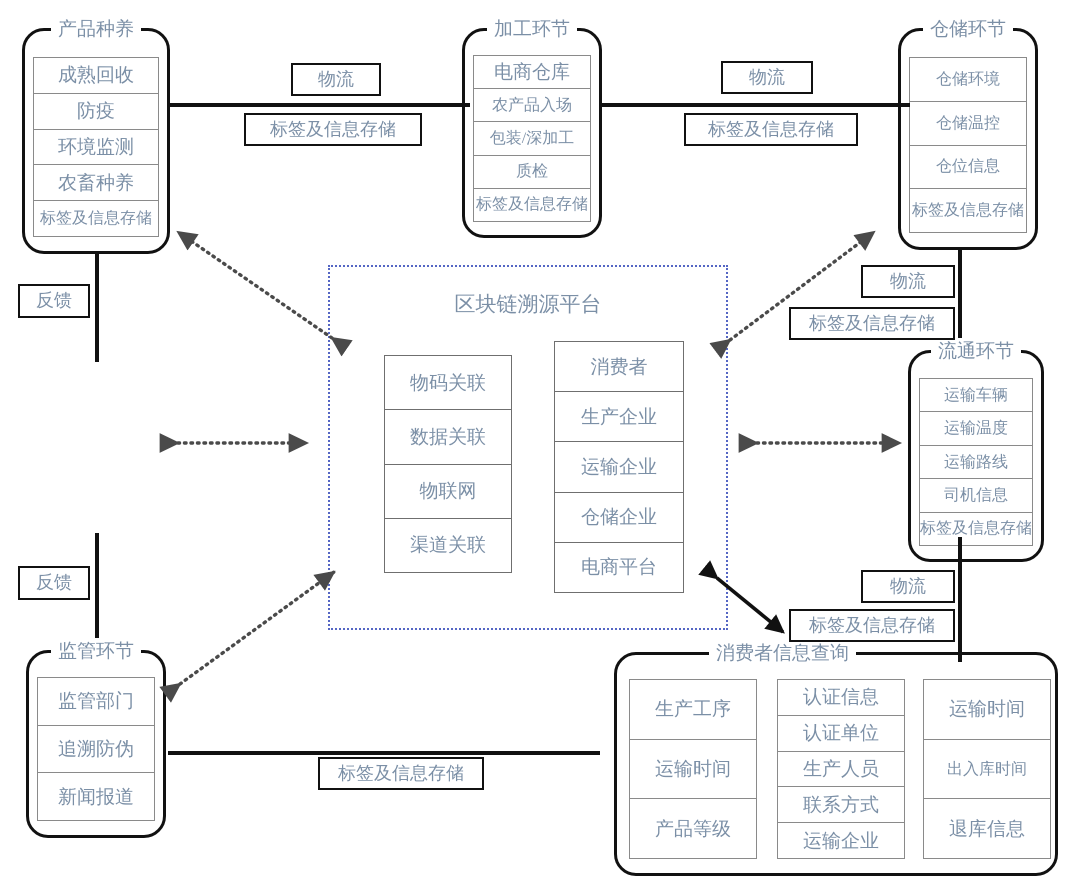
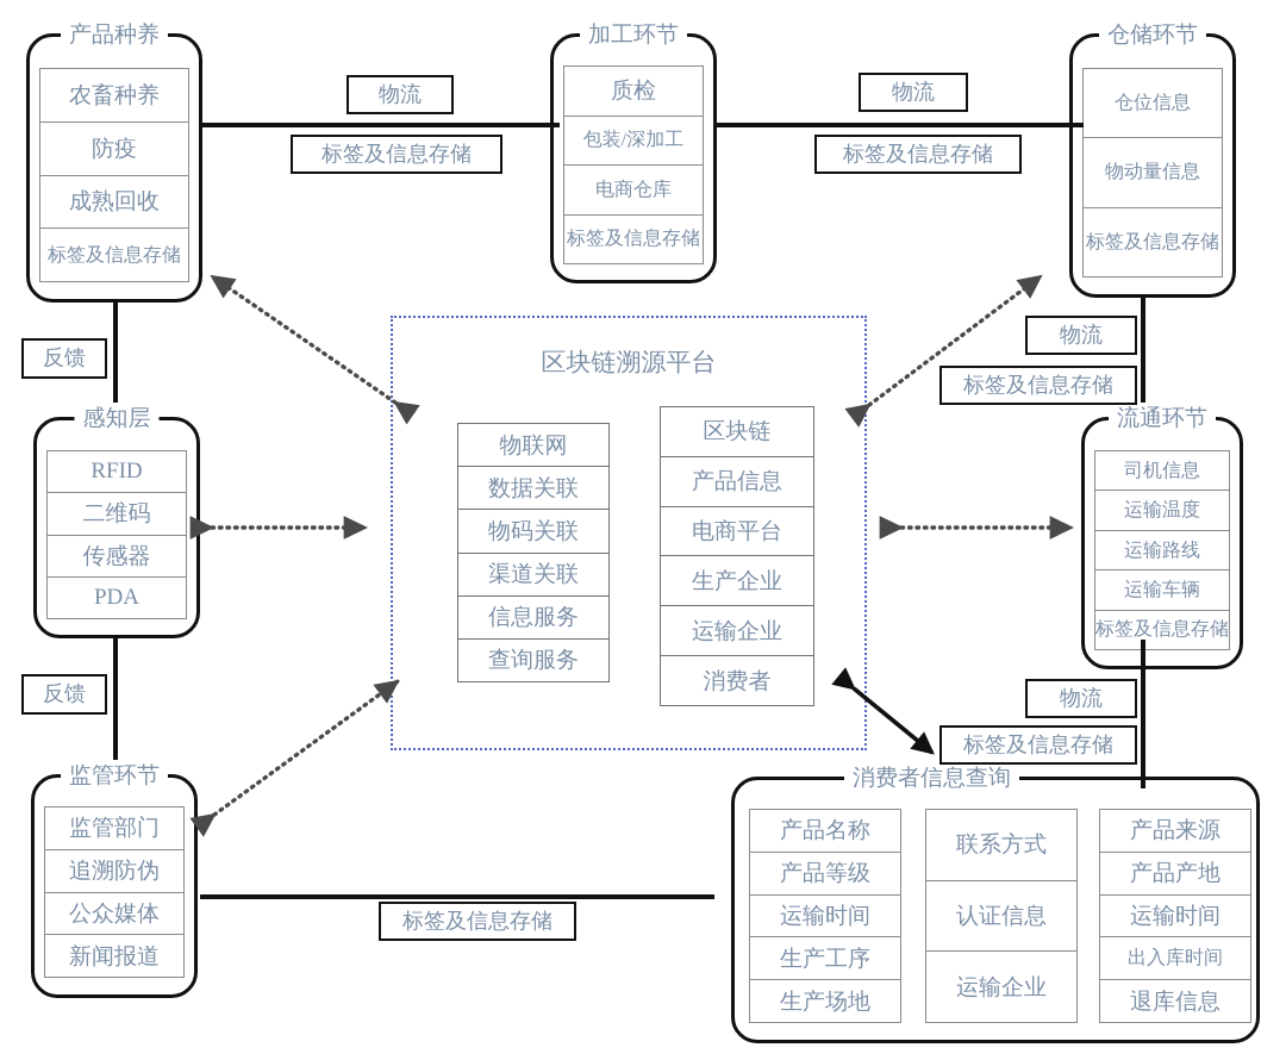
  产品种养
- 成熟回收
+ 农畜种养
  防疫
- 环境监测
- 农畜种养
+ 成熟回收
  标签及信息存储
  加工环节
- 电商仓库
+ 质检
- 农产品入场
  包装/深加工
- 质检
+ 电商仓库
  标签及信息存储
  仓储环节
- 仓储环境
- 仓储温控
  仓位信息
+ 物动量信息
  标签及信息存储
+ 感知层
+ RFID
+ 二维码
+ 传感器
+ PDA
  流通环节
- 运输车辆
+ 司机信息
  运输温度
  运输路线
- 司机信息
+ 运输车辆
  标签及信息存储
  监管环节
  监管部门
  追溯防伪
+ 公众媒体
  新闻报道
  消费者信息查询
+ 产品名称
- 生产工序
+ 产品等级
  运输时间
- 产品等级
+ 生产工序
+ 生产场地
- 认证信息
+ 联系方式
- 认证单位
- 生产人员
- 联系方式
+ 认证信息
  运输企业
+ 产品来源
+ 产品产地
  运输时间
  出入库时间
  退库信息
  区块链溯源平台
- 物码关联
+ 物联网
  数据关联
- 物联网
+ 物码关联
  渠道关联
+ 信息服务
+ 查询服务
+ 区块链
+ 产品信息
- 消费者
+ 电商平台
  生产企业
  运输企业
- 仓储企业
- 电商平台
+ 消费者
  物流
  标签及信息存储
  物流
  标签及信息存储
  物流
  标签及信息存储
  物流
  标签及信息存储
  标签及信息存储
  反馈
  反馈
